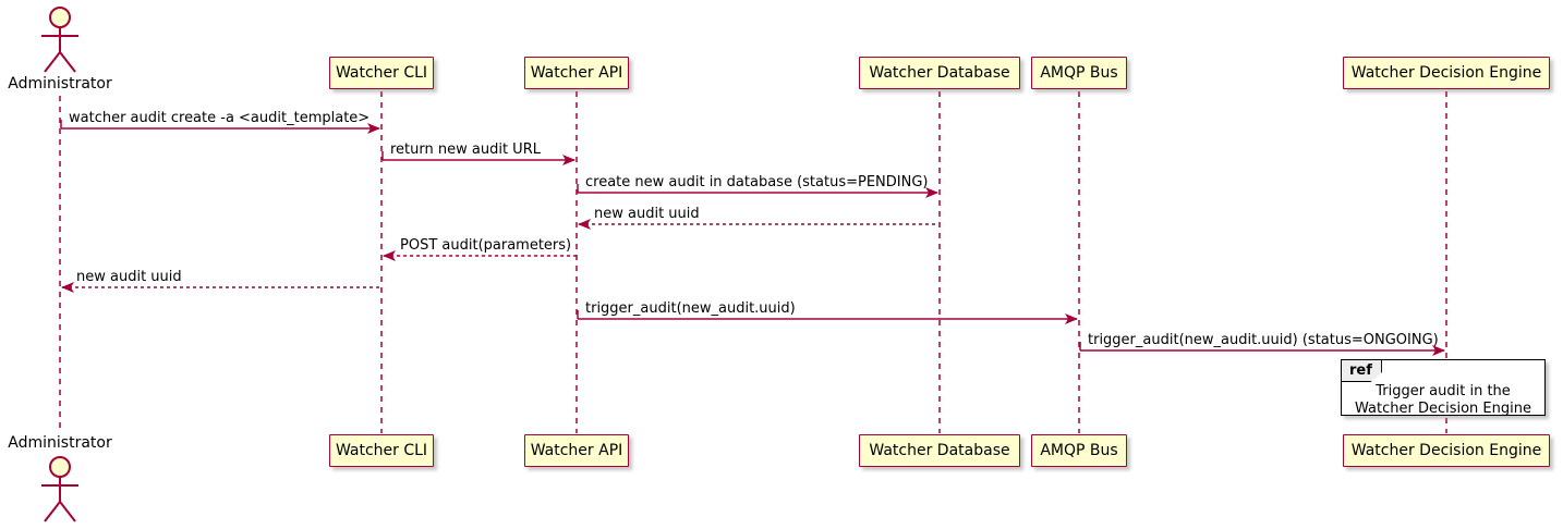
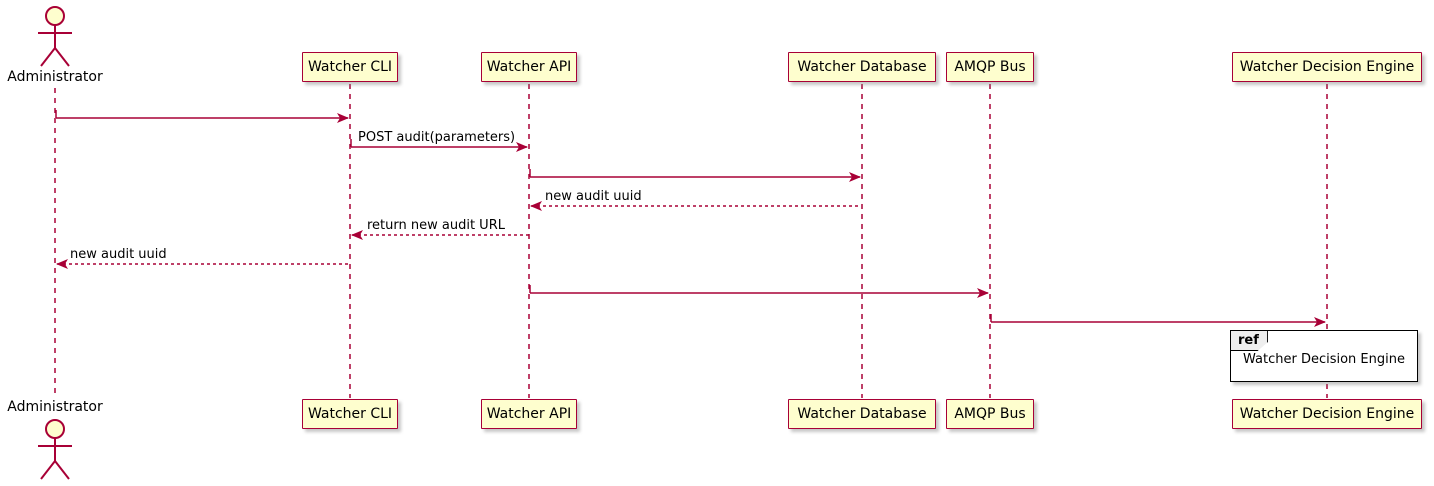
  Watcher CLI
  Watcher API
  Watcher Database
  AMQP Bus
  Watcher Decision Engine
  Administrator
  Watcher CLI
  Watcher API
  Watcher Database
  AMQP Bus
  Watcher Decision Engine
  Administrator
- watcher audit create -a <audit_template>
- return new audit URL
+ POST audit(parameters)
- create new audit in database (status=PENDING)
  new audit uuid
- POST audit(parameters)
+ return new audit URL
  new audit uuid
- trigger_audit(new_audit.uuid)
- trigger_audit(new_audit.uuid) (status=ONGOING)
  ref
- Trigger audit in the
  Watcher Decision Engine
